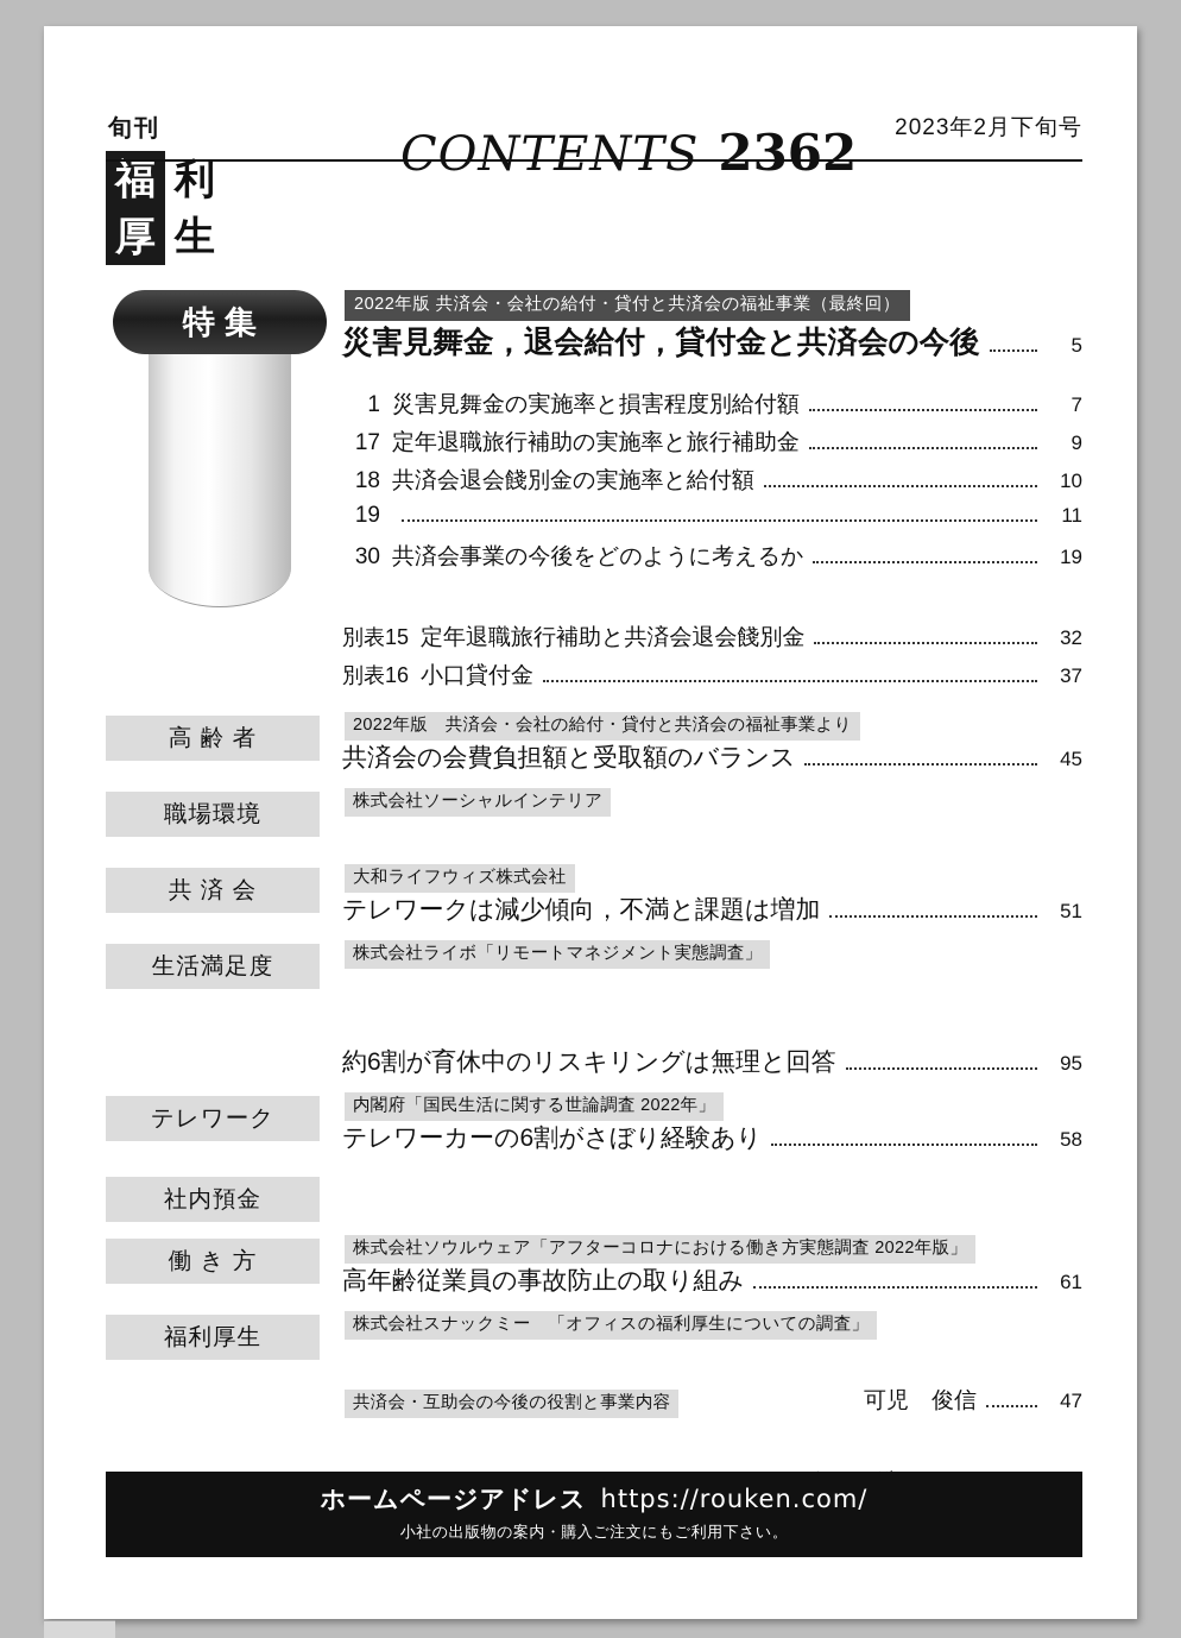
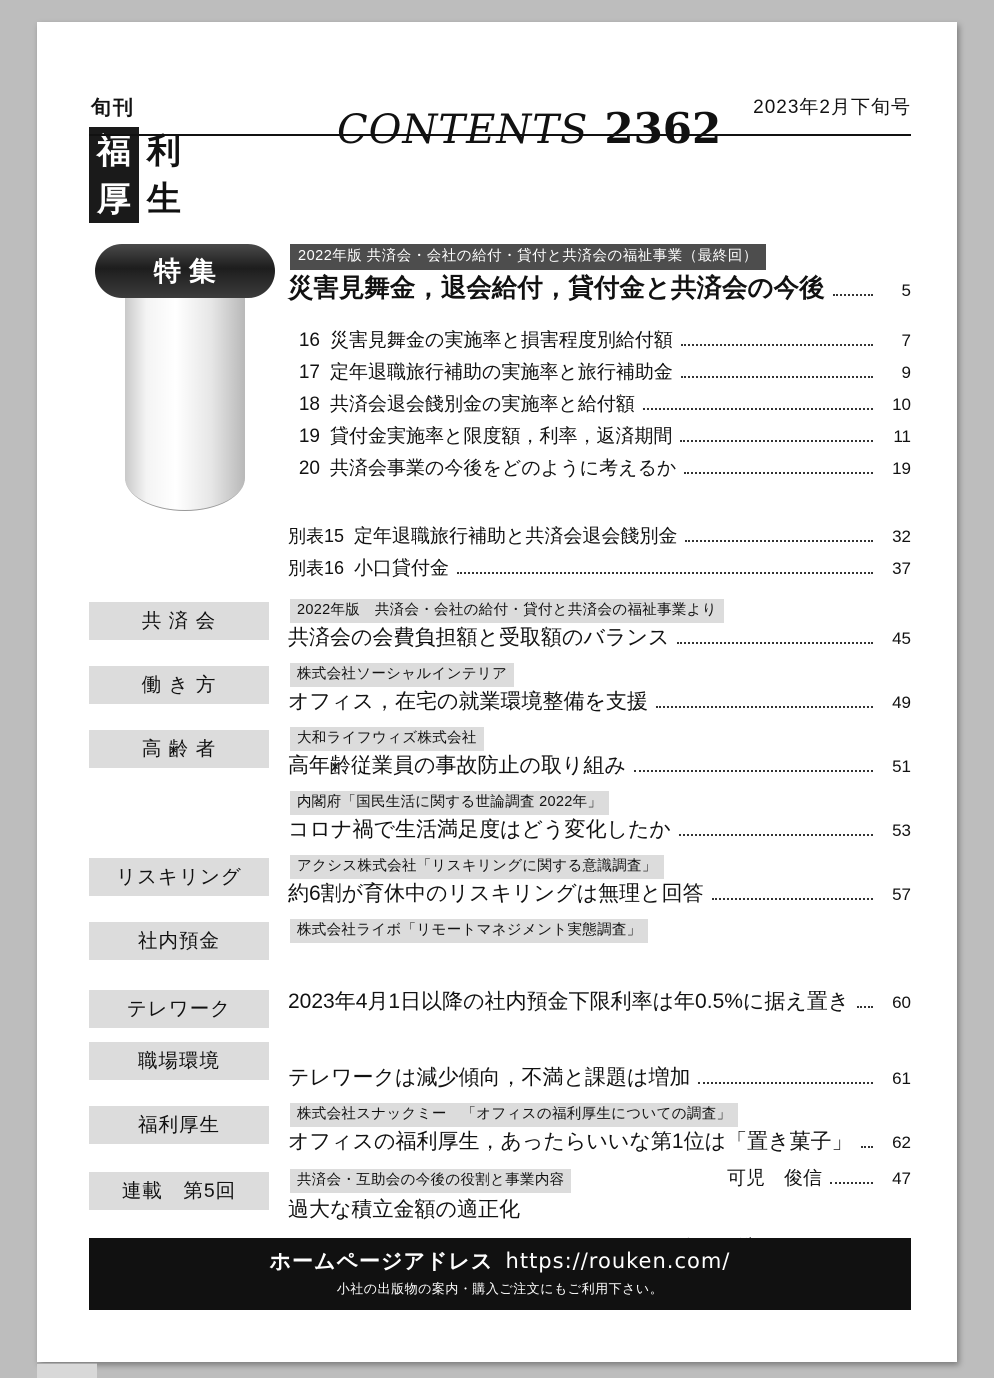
  旬刊
  福
  利
  厚
  生
  CONTENTS 2362
  2023年2月下旬号
  特集
  2022年版 共済会・会社の給付・貸付と共済会の福祉事業（最終回）
  災害見舞金，退会給付，貸付金と共済会の今後
  5
- 1
+ 16
  災害見舞金の実施率と損害程度別給付額
  7
  17
  定年退職旅行補助の実施率と旅行補助金
  9
  18
  共済会退会餞別金の実施率と給付額
  10
  19
+ 貸付金実施率と限度額，利率，返済期間
  11
- 30
+ 20
  共済会事業の今後をどのように考えるか
  19
  別表15
  定年退職旅行補助と共済会退会餞別金
  32
  別表16
  小口貸付金
  37
- 高 齢 者
+ 共 済 会
  2022年版 共済会・会社の給付・貸付と共済会の福祉事業より
  共済会の会費負担額と受取額のバランス
  45
- 職場環境
+ 働 き 方
  株式会社ソーシャルインテリア
+ オフィス，在宅の就業環境整備を支援
+ 49
- 共 済 会
+ 高 齢 者
  大和ライフウィズ株式会社
- テレワークは減少傾向，不満と課題は増加
+ 高年齢従業員の事故防止の取り組み
  51
- 生活満足度
- 株式会社ライボ「リモートマネジメント実態調査」
+ 内閣府「国民生活に関する世論調査 2022年」
+ コロナ禍で生活満足度はどう変化したか
+ 53
+ リスキリング
+ アクシス株式会社「リスキリングに関する意識調査」
  約6割が育休中のリスキリングは無理と回答
- 95
+ 57
- テレワーク
+ 社内預金
- 内閣府「国民生活に関する世論調査 2022年」
+ 株式会社ライボ「リモートマネジメント実態調査」
- テレワーカーの6割がさぼり経験あり
- 58
- 社内預金
+ テレワーク
+ 2023年4月1日以降の社内預金下限利率は年0.5%に据え置き
+ 60
- 働 き 方
+ 職場環境
- 株式会社ソウルウェア「アフターコロナにおける働き方実態調査 2022年版」
- 高年齢従業員の事故防止の取り組み
+ テレワークは減少傾向，不満と課題は増加
  61
  福利厚生
  株式会社スナックミー 「オフィスの福利厚生についての調査」
+ オフィスの福利厚生，あったらいいな第1位は「置き菓子」
+ 62
+ 連載 第5回
  共済会・互助会の今後の役割と事業内容
  可児 俊信
  47
+ 過大な積立金額の適正化
  ホームページアドレス https://rouken.com/
  小社の出版物の案内・購入ご注文にもご利用下さい。
